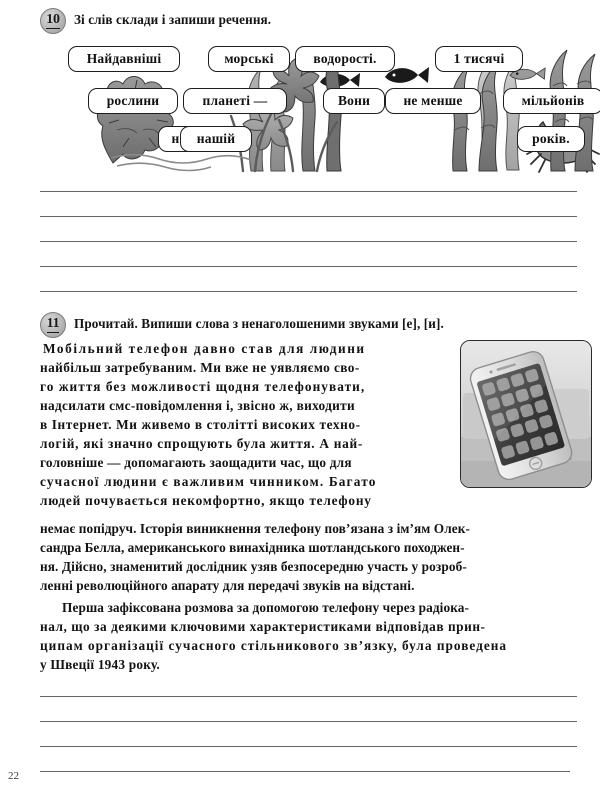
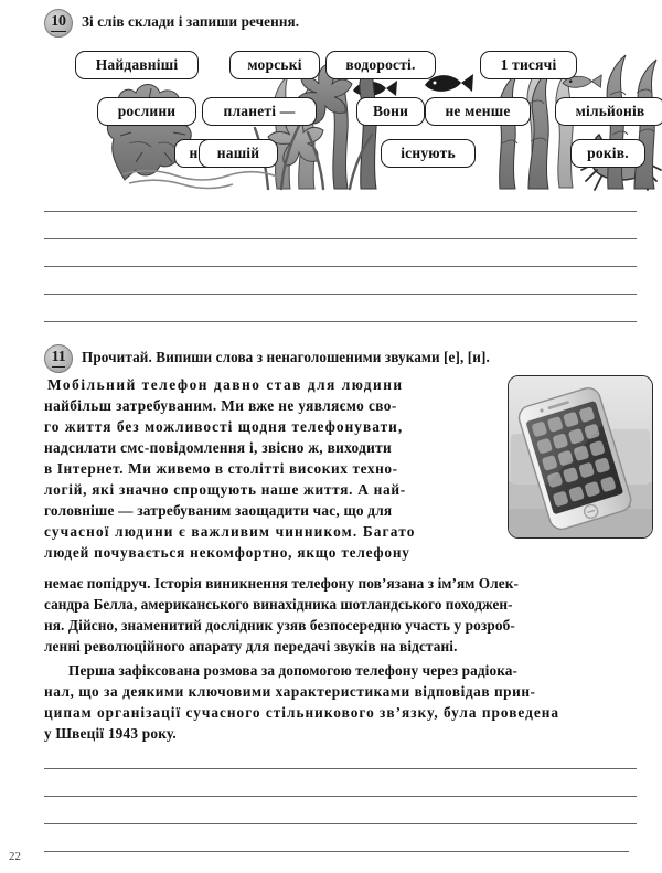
  10
  Зі слів склади і запиши речення.
  Найдавніші
  рослини
  морські
  планеті —
  нашій
  водорості.
  Вони
+ існують
  1 тисячі
  не менше
  мільйонів
  років.
  11
  Прочитай. Випиши слова з ненаголошеними звуками [е], [и].
  Мобільний телефон давно став для людини
  найбільш затребуваним. Ми вже не уявляємо сво-
  го життя без можливості щодня телефонувати,
  надсилати смс-повідомлення і, звісно ж, виходити
  в Інтернет. Ми живемо в столітті високих техно-
- логій, які значно спрощують була життя. А най-
+ логій, які значно спрощують наше життя. А най-
- головніше — допомагають заощадити час, що для
+ головніше — затребуваним заощадити час, що для
  сучасної людини є важливим чинником. Багато
  людей почувається некомфортно, якщо телефону
  немає попідруч. Історія виникнення телефону пов’язана з ім’ям Олек-
  сандра Белла, американського винахідника шотландського походжен-
  ня. Дійсно, знаменитий дослідник узяв безпосередню участь у розроб-
  ленні революційного апарату для передачі звуків на відстані.
  Перша зафіксована розмова за допомогою телефону через радіока-
  нал, що за деякими ключовими характеристиками відповідав прин-
  ципам організації сучасного стільникового зв’язку, була проведена
  у Швеції 1943 року.
  22
